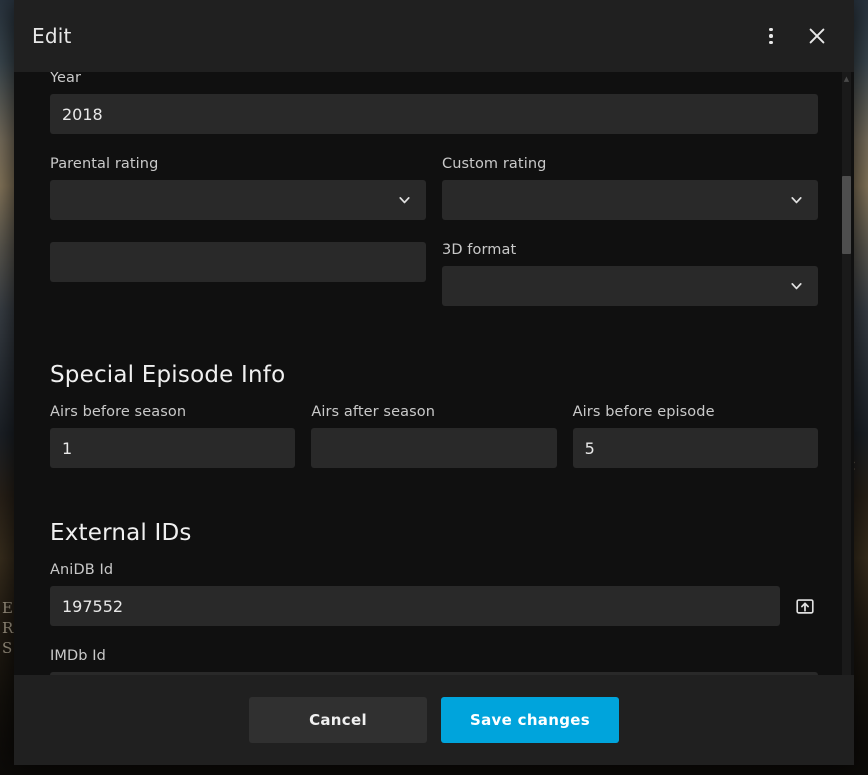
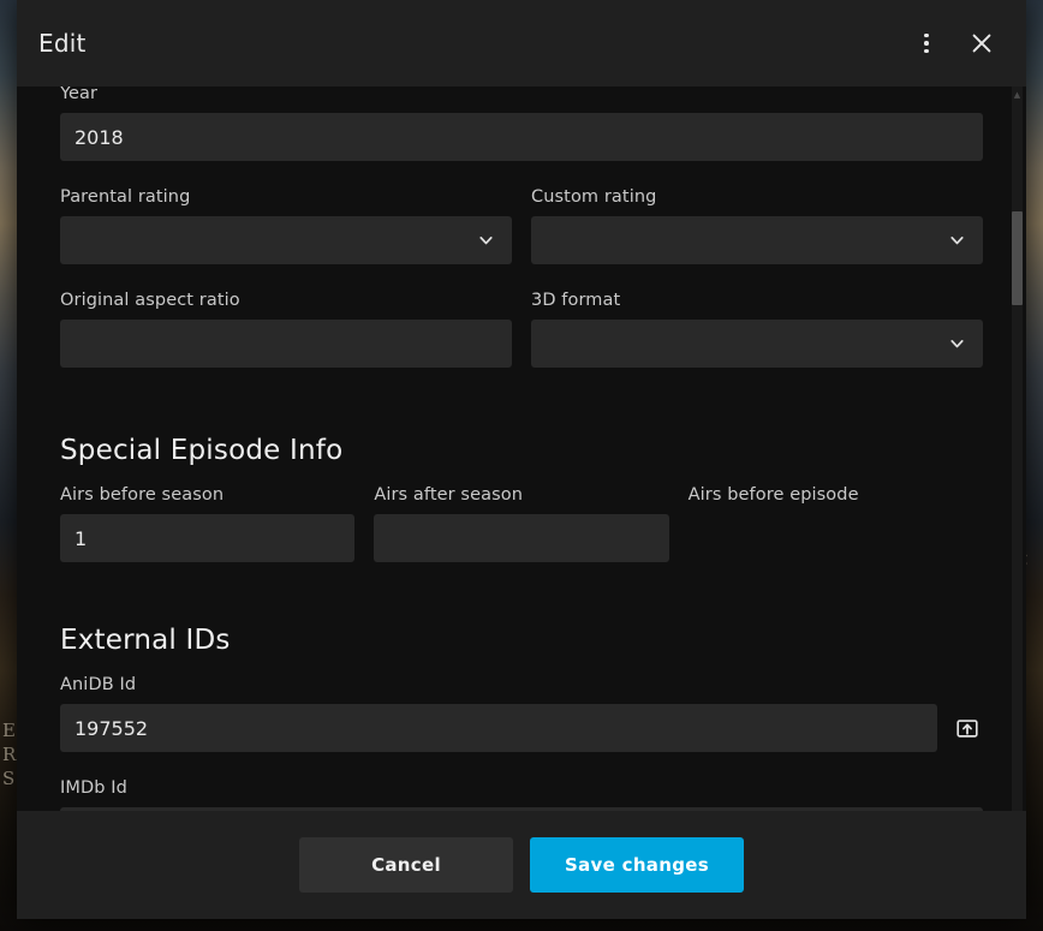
  E
  R
  S
  Edit
  Year
  2018
  Parental rating
  Custom rating
+ Original aspect ratio
  3D format
  Special Episode Info
  Airs before season
  1
  Airs after season
  Airs before episode
- 5
  External IDs
  AniDB Id
  197552
  IMDb Id
  ▲
  Cancel
  Save changes
